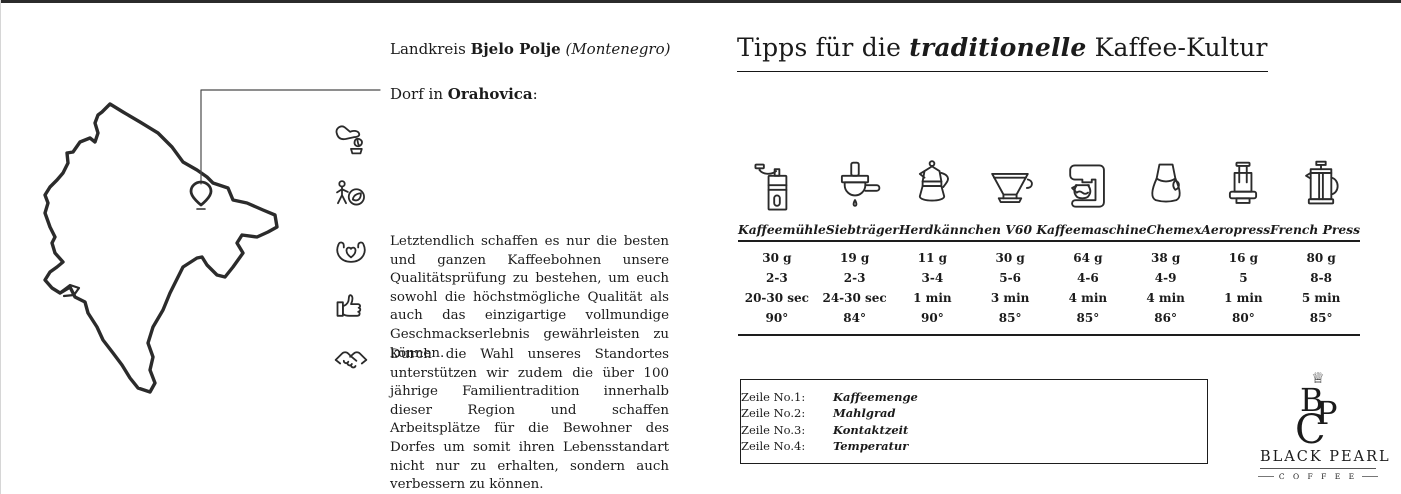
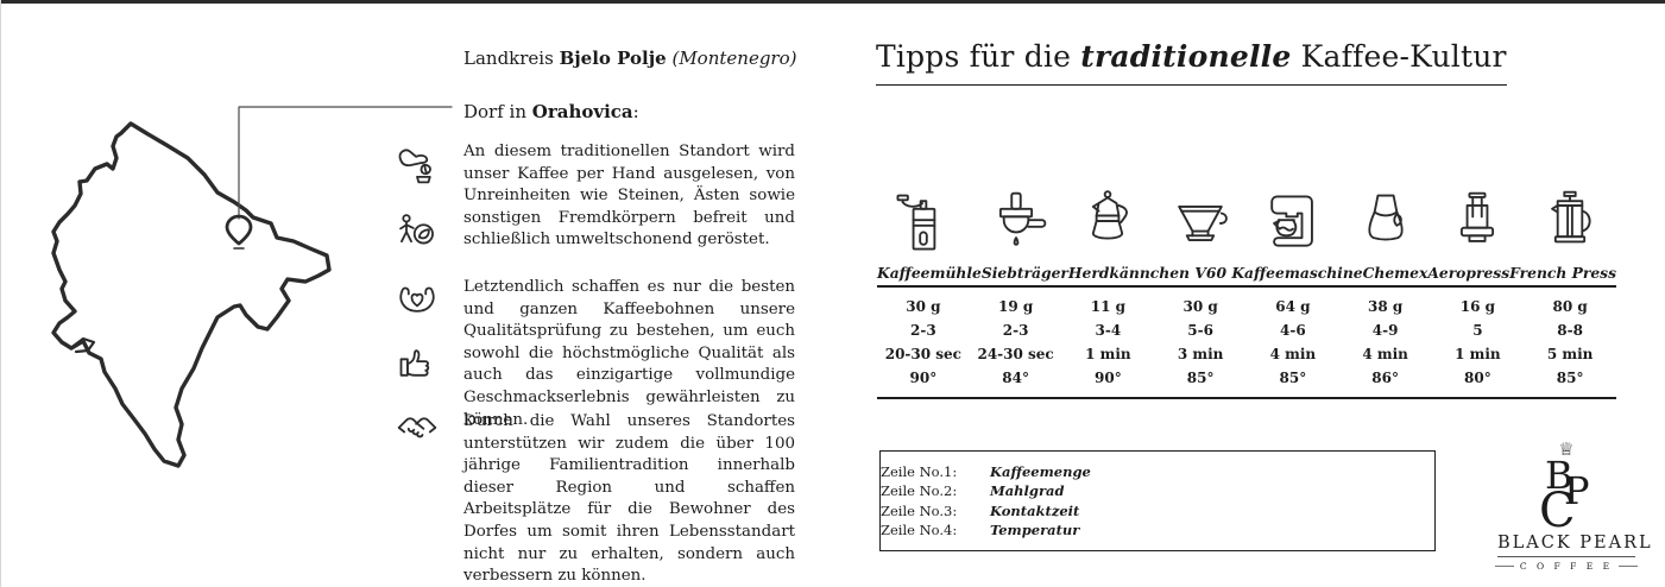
  Landkreis Bjelo Polje (Montenegro)
  Dorf in Orahovica:
+ An diesem traditionellen Standort wird unser Kaffee per Hand ausgelesen, von Unreinheiten wie Steinen, Ästen sowie sonstigen Fremdkörpern befreit und schließlich umweltschonend geröstet.
  Letztendlich schaffen es nur die besten und ganzen Kaffeebohnen unsere Qualitätsprüfung zu bestehen, um euch sowohl die höchstmögliche Qualität als auch das einzigartige vollmundige Geschmackserlebnis gewährleisten zu können.
  Durch die Wahl unseres Standortes unterstützen wir zudem die über 100 jährige Familientradition innerhalb dieser Region und schaffen Arbeitsplätze für die Bewohner des Dorfes um somit ihren Lebensstandart nicht nur zu erhalten, sondern auch verbessern zu können.
  Tipps für die traditionelle Kaffee-Kultur
  Kaffeemühle
  Siebträger
  Herdkännchen
  V60
  Kaffeemaschine
  Chemex
  Aeropress
  French Press
  30 g
  2-3
  20-30 sec
  90°
  19 g
  2-3
  24-30 sec
  84°
  11 g
  3-4
  1 min
  90°
  30 g
  5-6
  3 min
  85°
  64 g
  4-6
  4 min
  85°
  38 g
  4-9
  4 min
  86°
  16 g
  5
  1 min
  80°
  80 g
  8-8
  5 min
  85°
  Zeile No.1:
  Kaffeemenge
  Zeile No.2:
  Mahlgrad
  Zeile No.3:
  Kontaktzeit
  Zeile No.4:
  Temperatur
  ♕
  B
  P
  C
  BLACK PEARL
  C O F F E E
